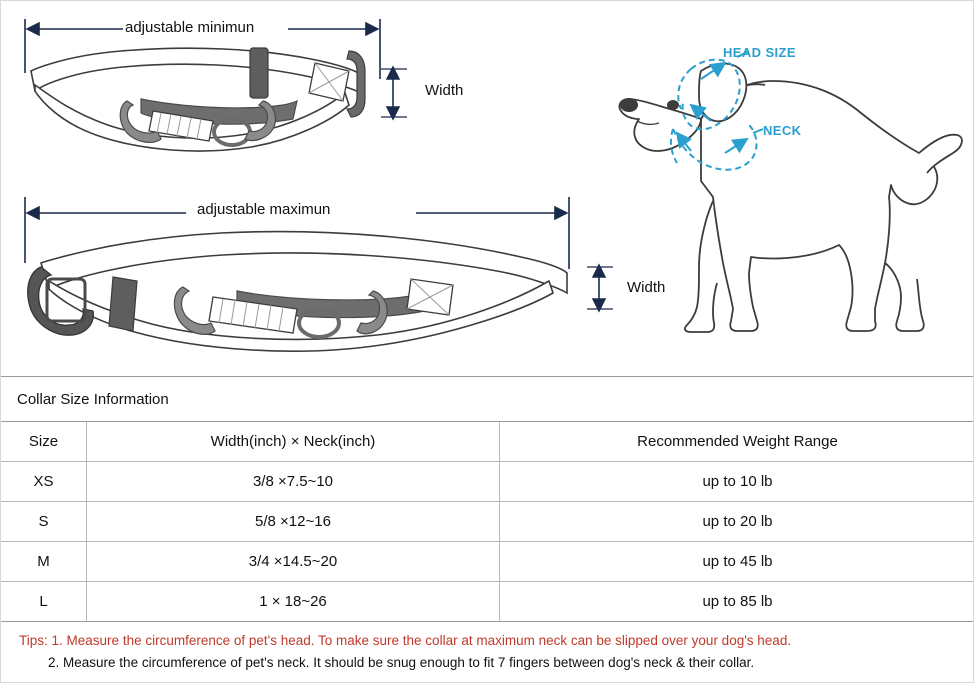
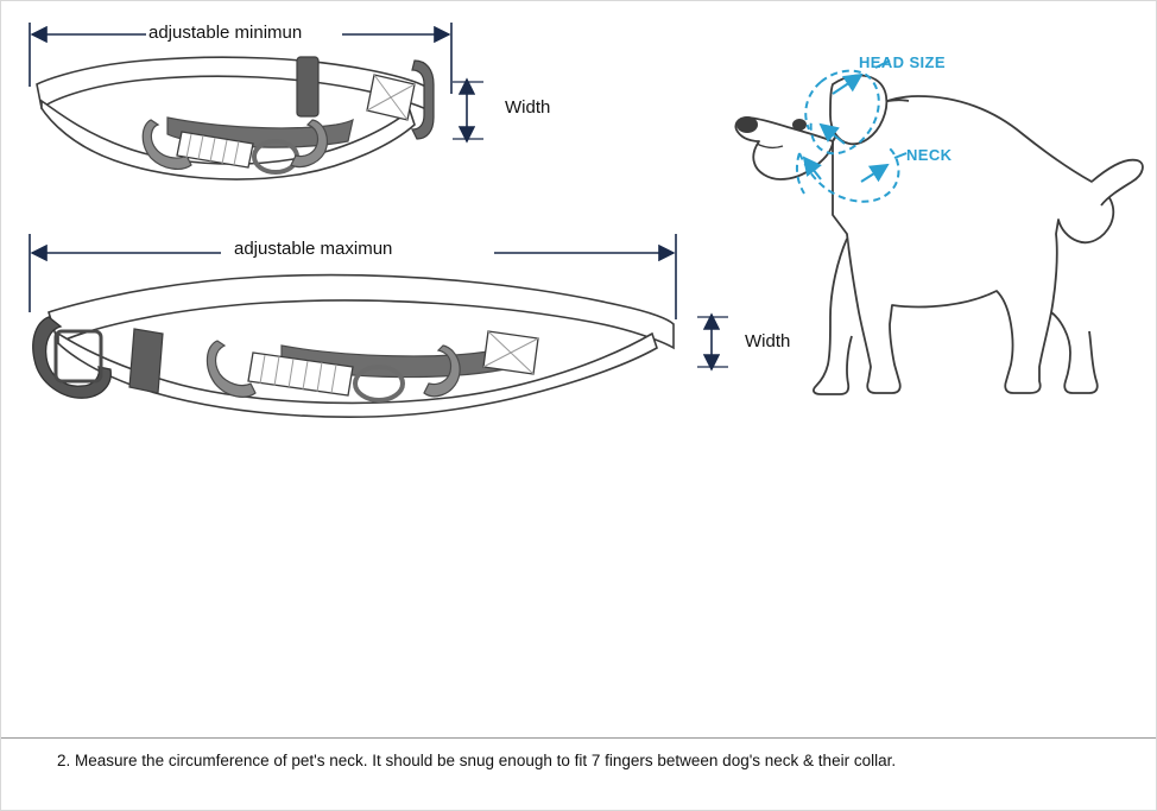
  adjustable minimun
  adjustable maximun
  Width
  Width
  HEAD SIZE
  NECK
- Collar Size Information
- Size	Width(inch) × Neck(inch)	Recommended Weight Range
- XS	3/8 ×7.5~10	up to 10 lb
- S	5/8 ×12~16	up to 20 lb
- M	3/4 ×14.5~20	up to 45 lb
- L	1 × 18~26	up to 85 lb
- Tips: 1. Measure the circumference of pet's head. To make sure the collar at maximum neck can be slipped over your dog's head.
  2. Measure the circumference of pet's neck. It should be snug enough to fit 7 fingers between dog's neck & their collar.
